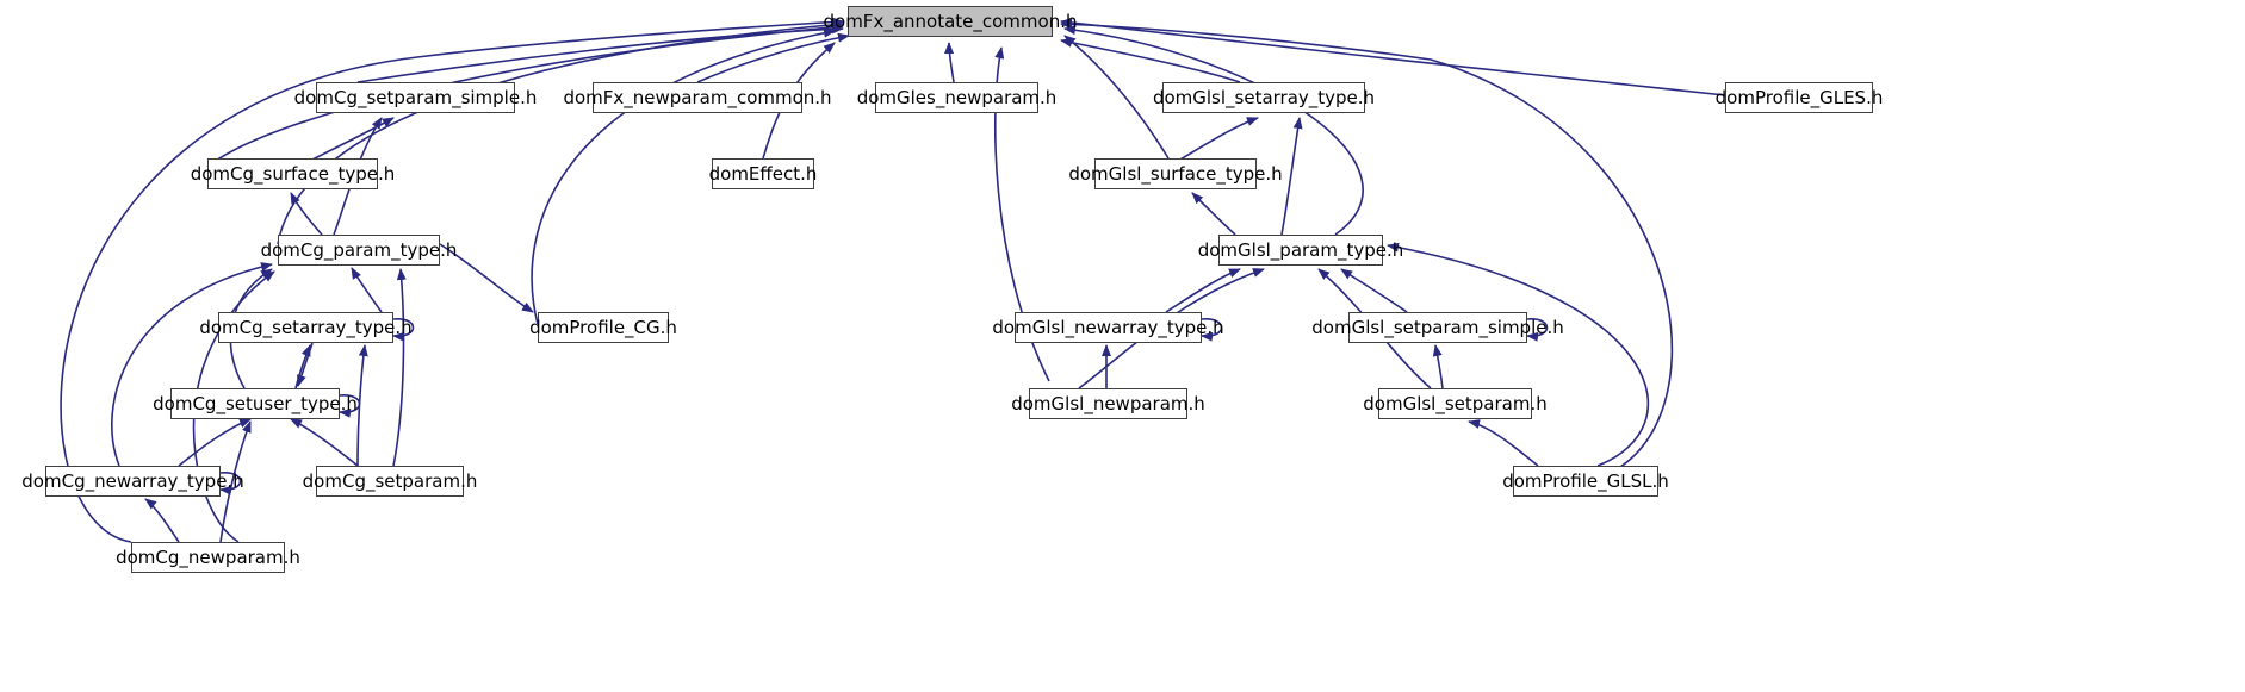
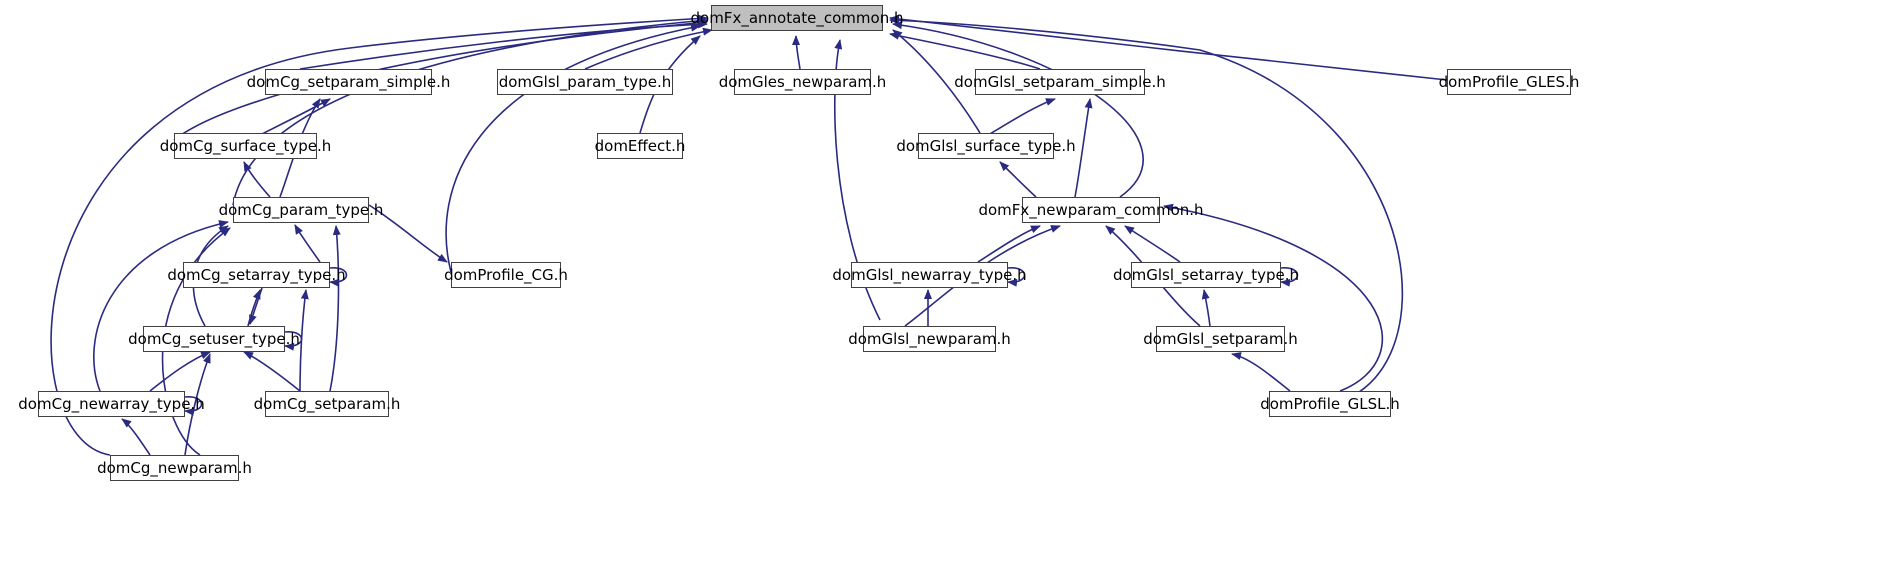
  domFx_annotate_common.h
  domCg_setparam_simple.h
- domFx_newparam_common.h
+ domGlsl_param_type.h
  domGles_newparam.h
- domGlsl_setarray_type.h
+ domGlsl_setparam_simple.h
  domProfile_GLES.h
  domCg_surface_type.h
  domEffect.h
  domGlsl_surface_type.h
  domCg_param_type.h
- domGlsl_param_type.h
+ domFx_newparam_common.h
  domCg_setarray_type.h
  domProfile_CG.h
  domGlsl_newarray_type.h
- domGlsl_setparam_simple.h
+ domGlsl_setarray_type.h
  domCg_setuser_type.h
  domGlsl_newparam.h
  domGlsl_setparam.h
  domCg_newarray_type.h
  domCg_setparam.h
  domProfile_GLSL.h
  domCg_newparam.h
